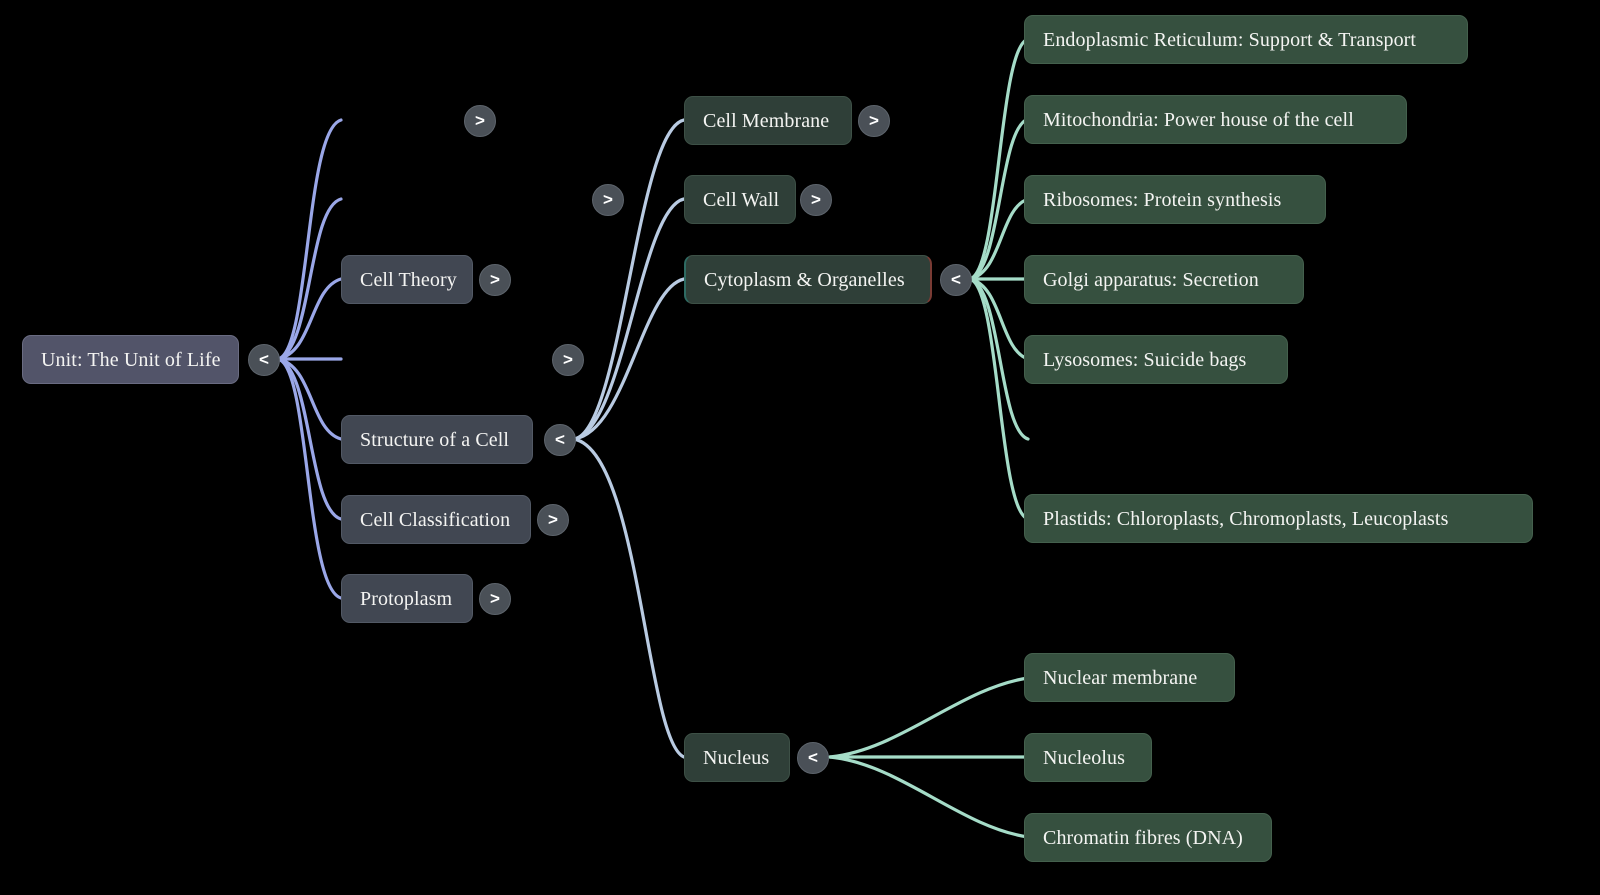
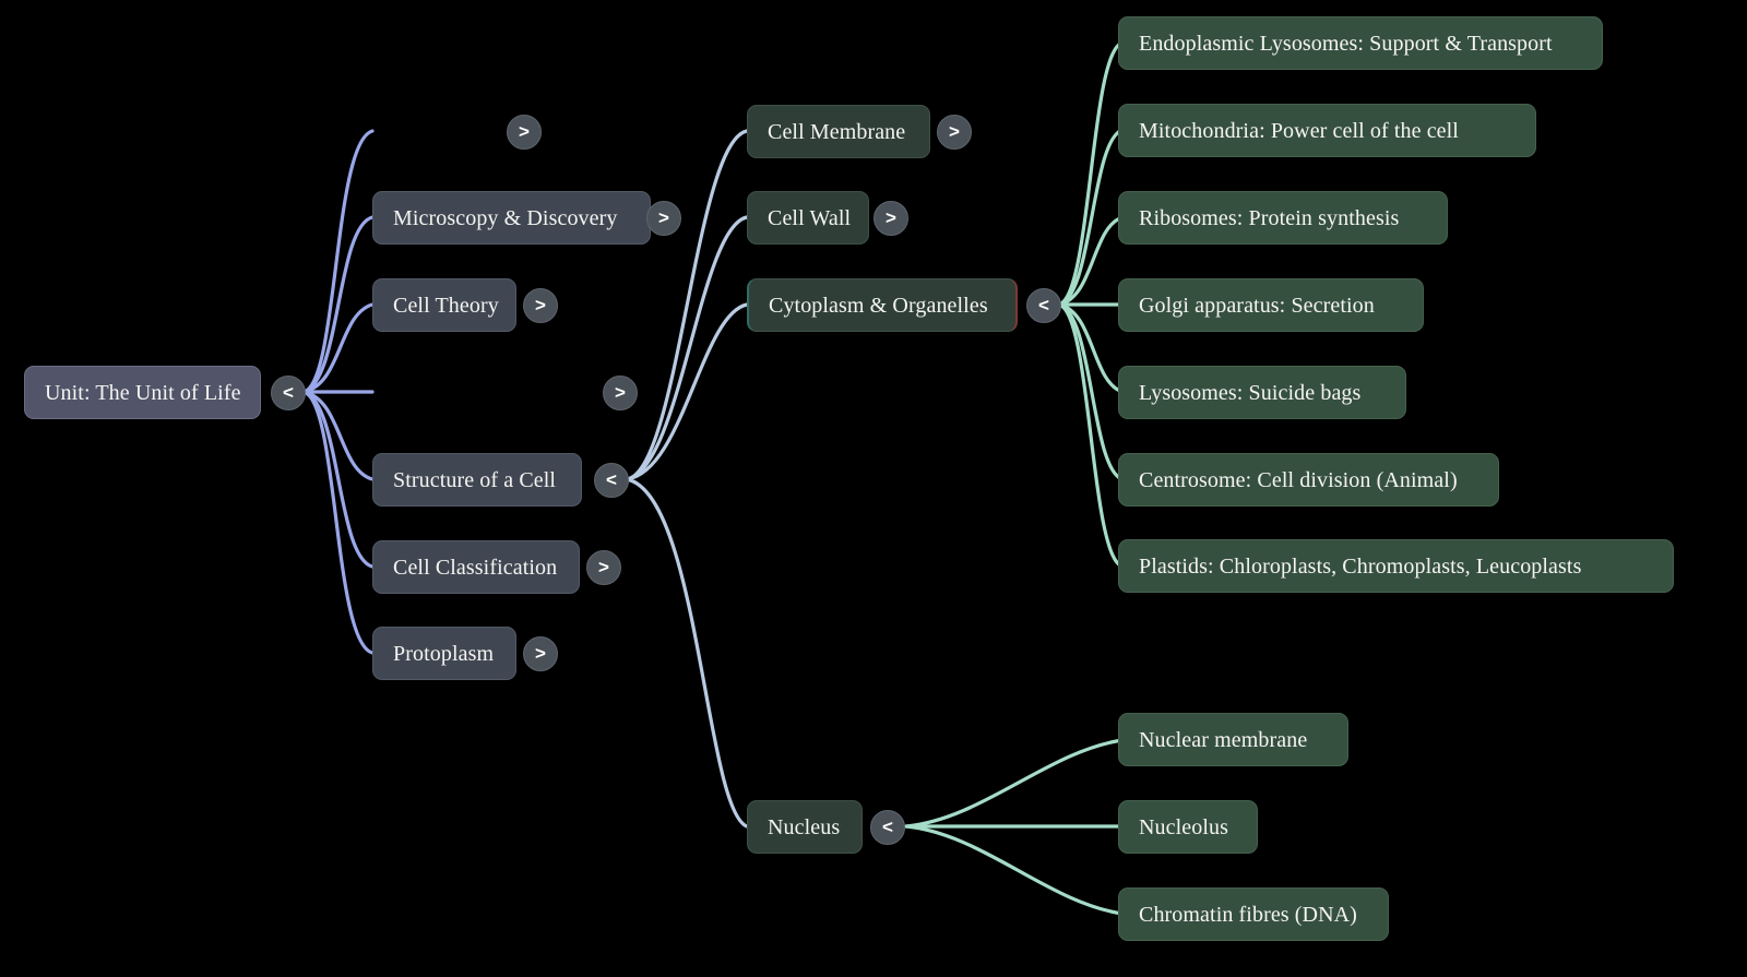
  Unit: The Unit of Life
  <
  >
+ Microscopy & Discovery
  >
  Cell Theory
  >
  >
  Structure of a Cell
  <
  Cell Classification
  >
  Protoplasm
  >
  Cell Membrane
  >
  Cell Wall
  >
  Cytoplasm & Organelles
  <
  Nucleus
  <
- Endoplasmic Reticulum: Support & Transport
+ Endoplasmic Lysosomes: Support & Transport
- Mitochondria: Power house of the cell
+ Mitochondria: Power cell of the cell
  Ribosomes: Protein synthesis
  Golgi apparatus: Secretion
  Lysosomes: Suicide bags
+ Centrosome: Cell division (Animal)
  Plastids: Chloroplasts, Chromoplasts, Leucoplasts
  Nuclear membrane
  Nucleolus
  Chromatin fibres (DNA)
